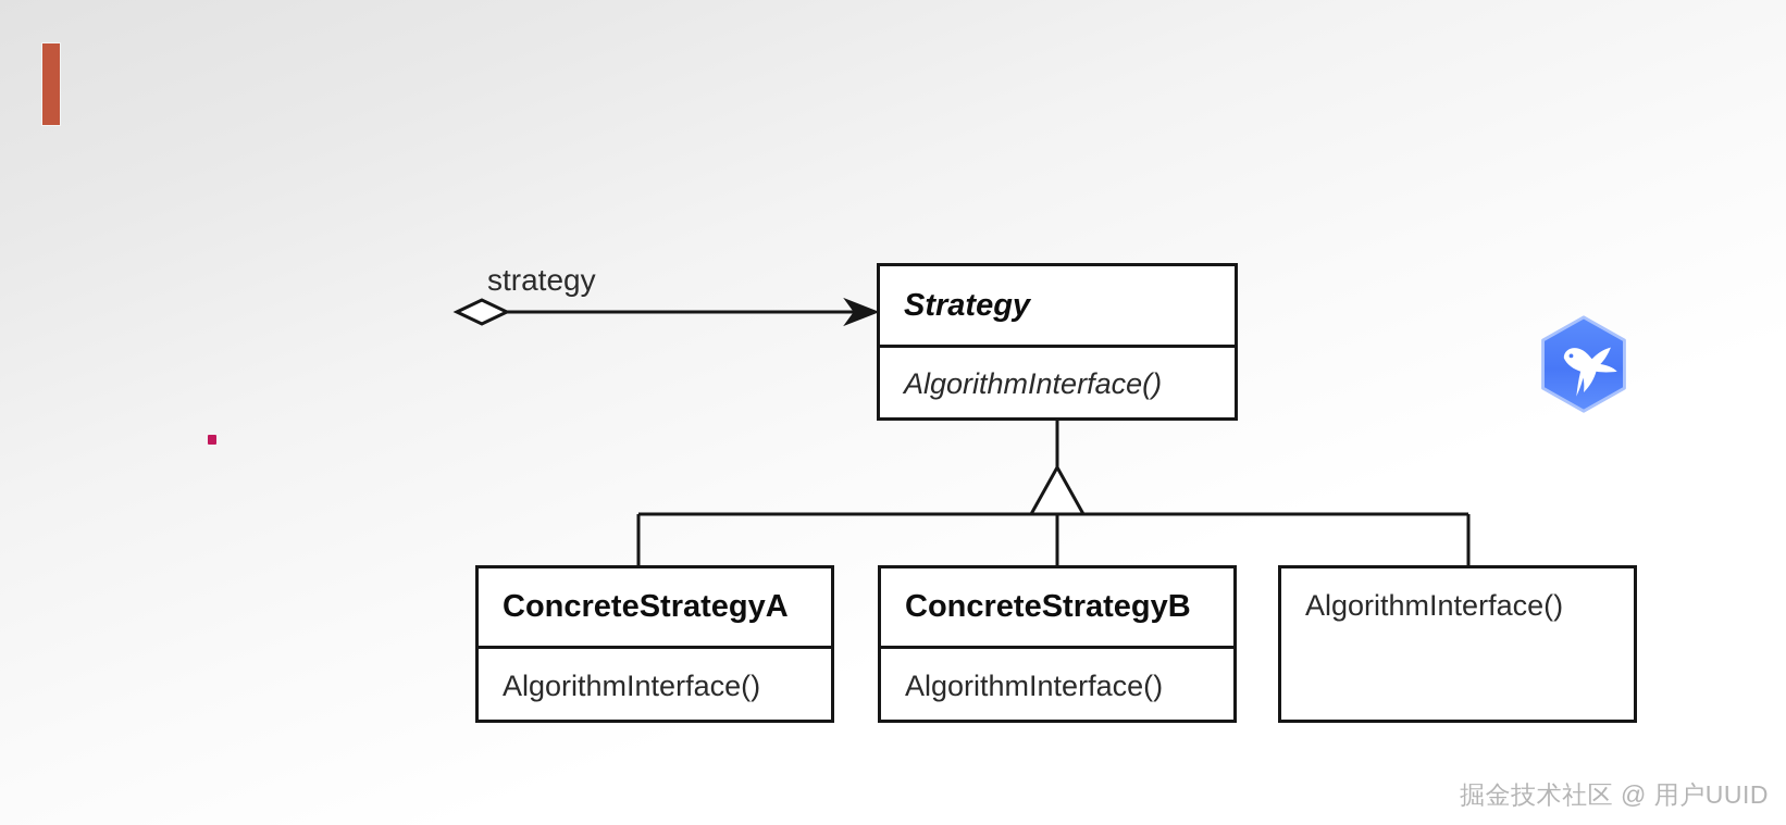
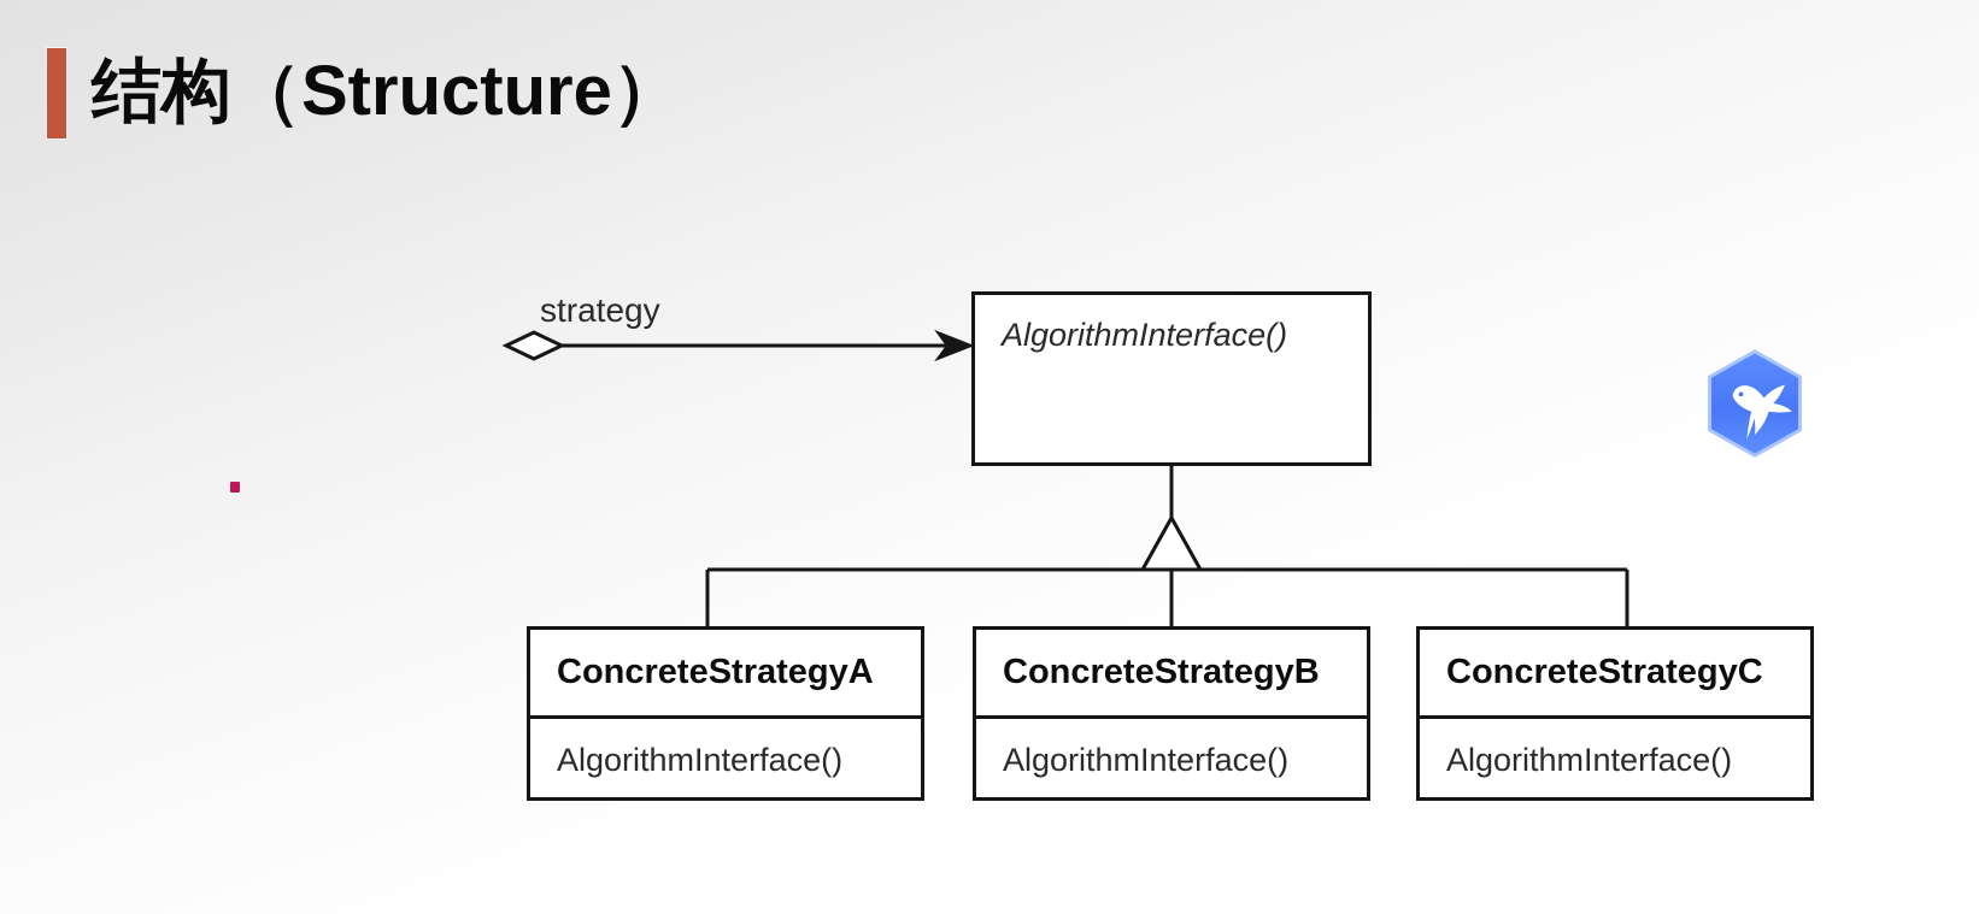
+ 结构（Structure）
  strategy
- Strategy
  AlgorithmInterface()
  ConcreteStrategyA
  AlgorithmInterface()
  ConcreteStrategyB
  AlgorithmInterface()
+ ConcreteStrategyC
  AlgorithmInterface()
- 掘金技术社区 @ 用户UUID
